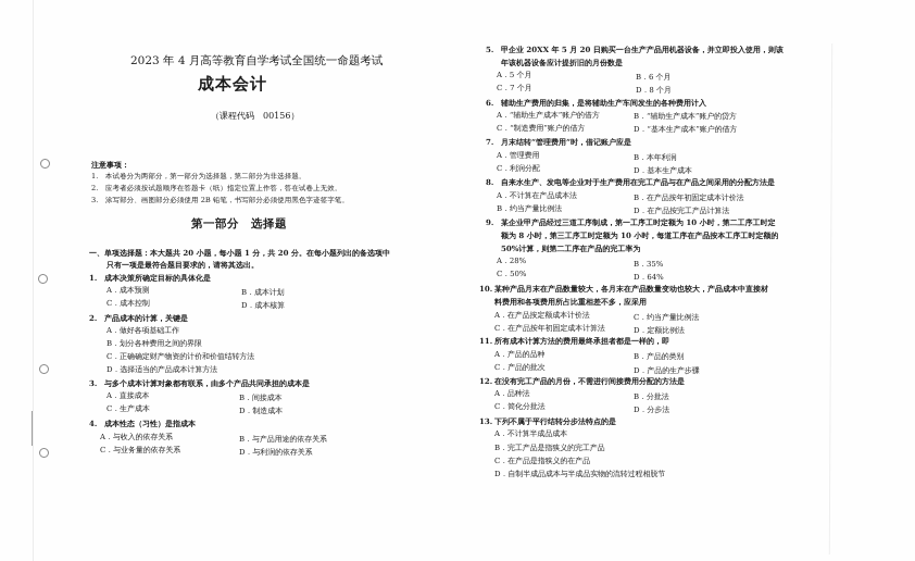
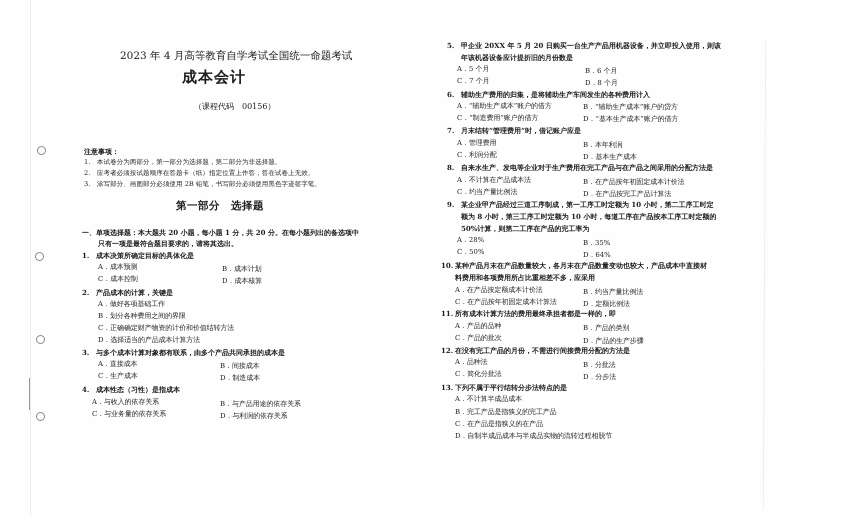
  2023 年 4 月高等教育自学考试全国统一命题考试
  成本会计
  （课程代码 00156）
  注意事项：
  1. 本试卷分为两部分，第一部分为选择题，第二部分为非选择题。
  2. 应考者必须按试题顺序在答题卡（纸）指定位置上作答，答在试卷上无效。
  3. 涂写部分、画图部分必须使用 2B 铅笔，书写部分必须使用黑色字迹签字笔。
  第一部分 选择题
  一、单项选择题：本大题共 20 小题，每小题 1 分，共 20 分。在每小题列出的备选项中
  只有一项是最符合题目要求的，请将其选出。
  1. 成本决策所确定目标的具体化是
  A．成本预测
  B．成本计划
  C．成本控制
  D．成本核算
  2. 产品成本的计算，关键是
  A．做好各项基础工作
  B．划分各种费用之间的界限
  C．正确确定财产物资的计价和价值结转方法
  D．选择适当的产品成本计算方法
  3. 与多个成本计算对象都有联系，由多个产品共同承担的成本是
  A．直接成本
  B．间接成本
  C．生产成本
  D．制造成本
  4. 成本性态（习性）是指成本
  A．与收入的依存关系
  B．与产品用途的依存关系
  C．与业务量的依存关系
  D．与利润的依存关系
  5. 甲企业 20XX 年 5 月 20 日购买一台生产产品用机器设备，并立即投入使用，则该
  年该机器设备应计提折旧的月份数是
  A．5 个月
  B．6 个月
  C．7 个月
  D．8 个月
  6. 辅助生产费用的归集，是将辅助生产车间发生的各种费用计入
  A．“辅助生产成本”账户的借方
  B．“辅助生产成本”账户的贷方
  C．“制造费用”账户的借方
  D．“基本生产成本”账户的借方
  7. 月末结转“管理费用”时，借记账户应是
  A．管理费用
  B．本年利润
  C．利润分配
  D．基本生产成本
  8. 自来水生产、发电等企业对于生产费用在完工产品与在产品之间采用的分配方法是
  A．不计算在产品成本法
  B．在产品按年初固定成本计价法
- B．约当产量比例法
+ C．约当产量比例法
  D．在产品按完工产品计算法
  9. 某企业甲产品经过三道工序制成，第一工序工时定额为 10 小时，第二工序工时定
  额为 8 小时，第三工序工时定额为 10 小时，每道工序在产品按本工序工时定额的
  50%计算，则第二工序在产品的完工率为
  A．28%
  B．35%
  C．50%
  D．64%
  10. 某种产品月末在产品数量较大，各月末在产品数量变动也较大，产品成本中直接材
  料费用和各项费用所占比重相差不多，应采用
  A．在产品按定额成本计价法
- C．约当产量比例法
+ B．约当产量比例法
  C．在产品按年初固定成本计算法
  D．定额比例法
  11. 所有成本计算方法的费用最终承担者都是一样的，即
  A．产品的品种
  B．产品的类别
  C．产品的批次
  D．产品的生产步骤
  12. 在没有完工产品的月份，不需进行间接费用分配的方法是
  A．品种法
  B．分批法
  C．简化分批法
  D．分步法
  13. 下列不属于平行结转分步法特点的是
  A．不计算半成品成本
  B．完工产品是指狭义的完工产品
  C．在产品是指狭义的在产品
  D．自制半成品成本与半成品实物的流转过程相脱节
